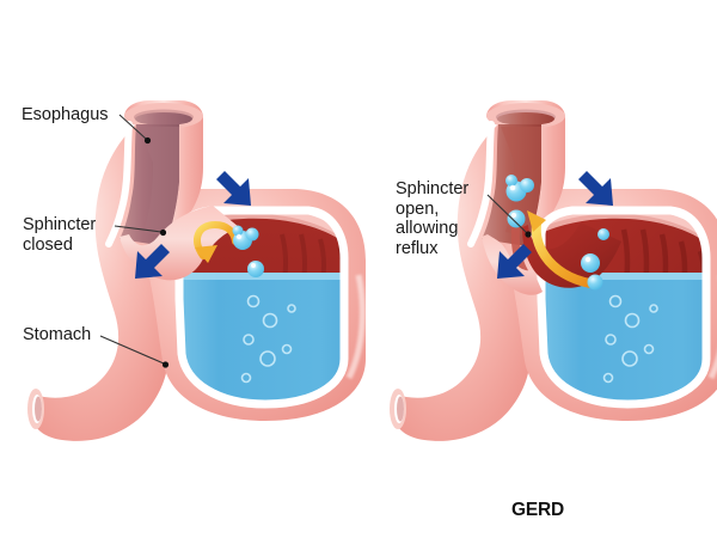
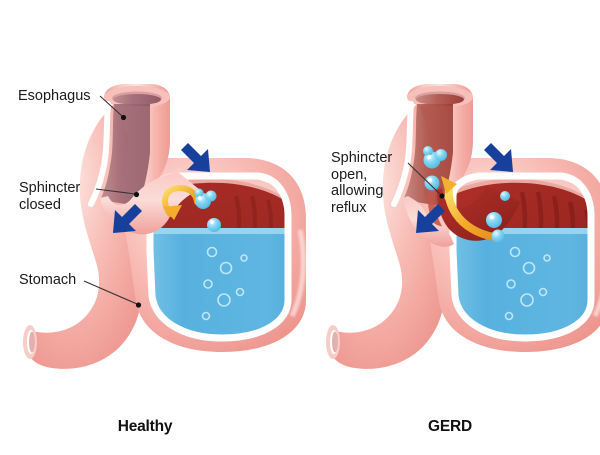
  Esophagus
  Sphincter
  closed
  Stomach
  Sphincter
  open,
  allowing
  reflux
+ Healthy
  GERD
